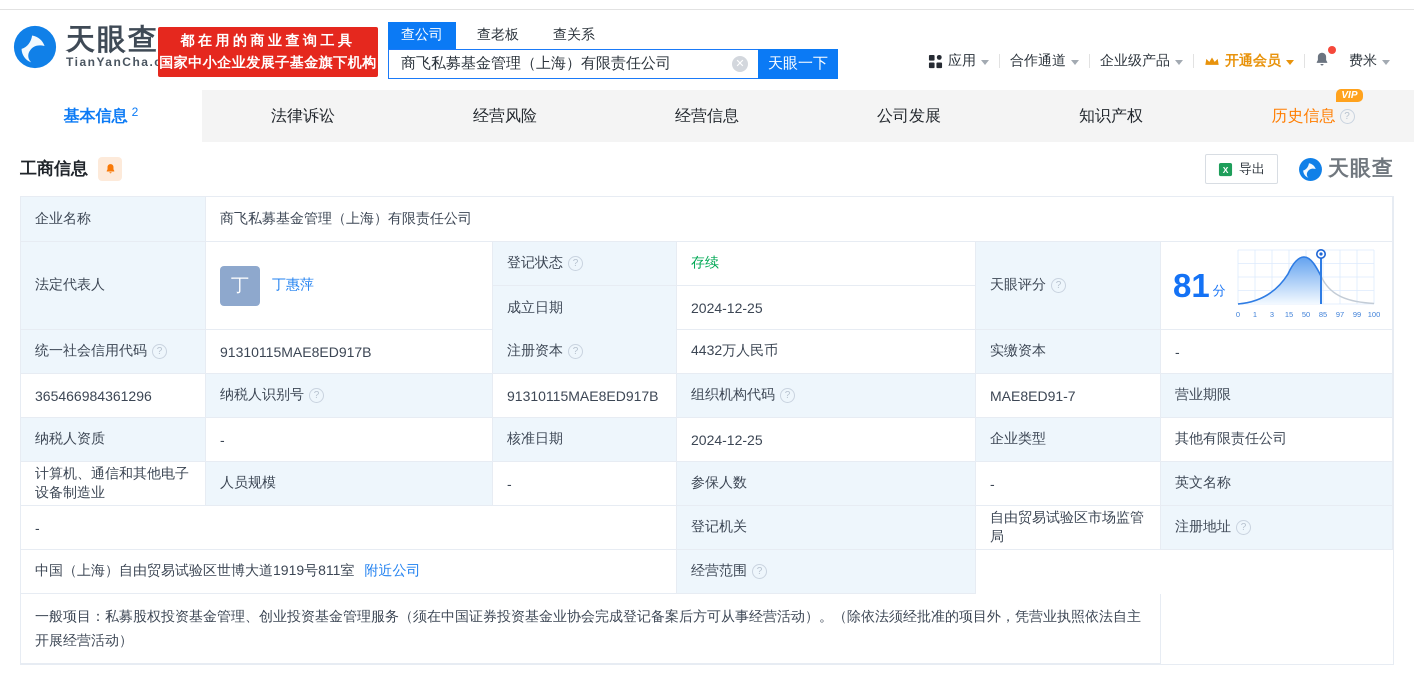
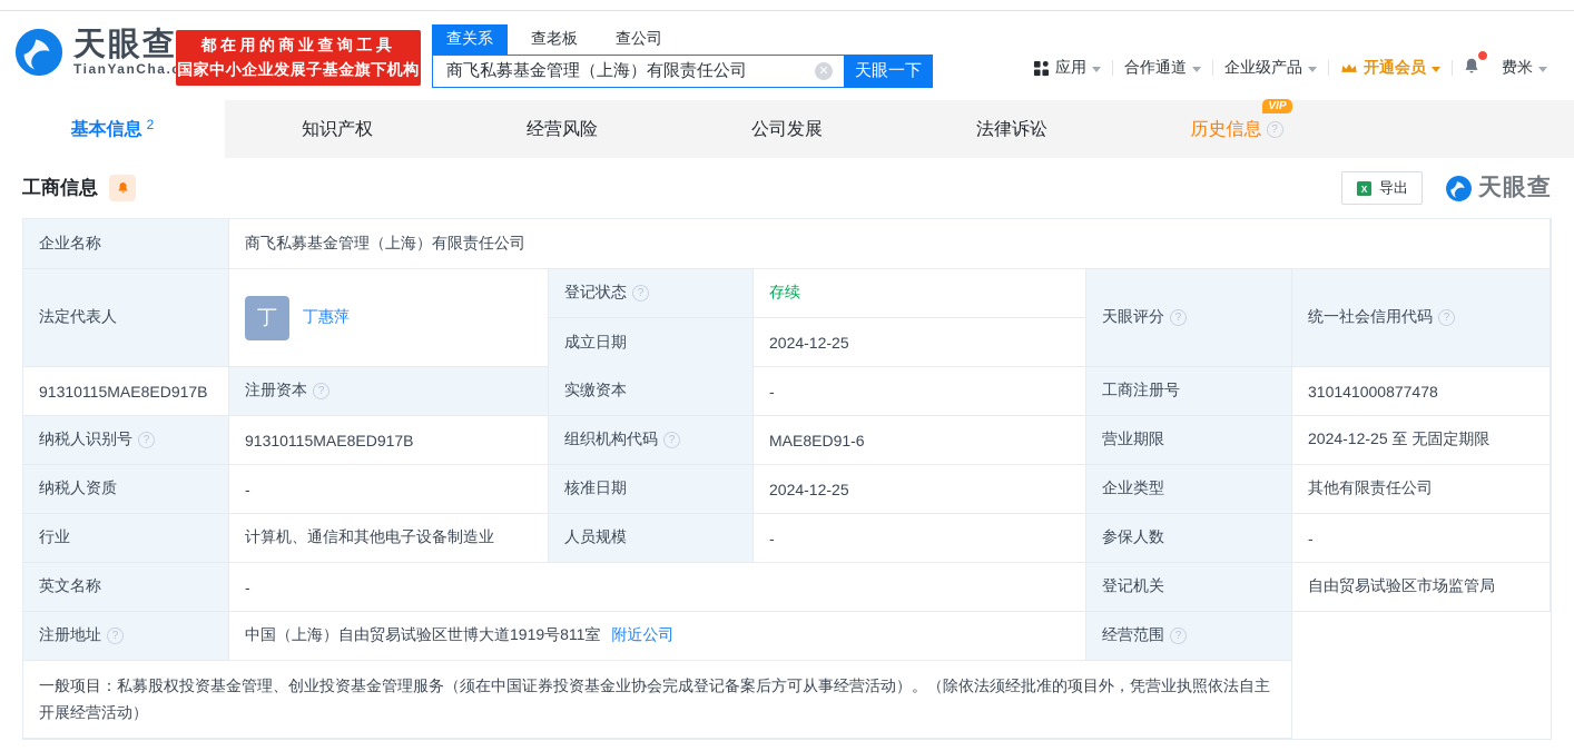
  天眼查
  TianYanCha.
  都在用的商业查询工具
  国家中小企业发展子基金旗下机构
- 查公司
+ 查关系
  查老板
- 查关系
+ 查公司
  商飞私募基金管理（上海）有限责任公司
  ✕
  天眼一下
  应用
  合作通道
  企业级产品
  开通会员
  费米
  基本信息
  2
- 法律诉讼
+ 知识产权
  经营风险
- 经营信息
  公司发展
- 知识产权
+ 法律诉讼
  历史信息
  ?
  VIP
  工商信息
  X
  导出
  天眼查
  企业名称
  商飞私募基金管理（上海）有限责任公司
  法定代表人
  丁
  丁惠萍
  登记状态
  ?
  存续
  成立日期
  2024-12-25
  天眼评分
  ?
- 81
- 分
- 0
- 1
- 3
- 15
- 50
- 85
- 97
- 99
- 100
  统一社会信用代码
  ?
  91310115MAE8ED917B
  注册资本
  ?
- 4432万人民币
  实缴资本
  -
+ 工商注册号
- 365466984361296
+ 310141000877478
  纳税人识别号
  ?
  91310115MAE8ED917B
  组织机构代码
  ?
- MAE8ED91-7
+ MAE8ED91-6
  营业期限
+ 2024-12-25 至 无固定期限
  纳税人资质
  -
  核准日期
  2024-12-25
  企业类型
  其他有限责任公司
+ 行业
  计算机、通信和其他电子设备制造业
  人员规模
  -
  参保人数
  -
  英文名称
  -
  登记机关
  自由贸易试验区市场监管局
  注册地址
  ?
  中国（上海）自由贸易试验区世博大道1919号811室
  附近公司
  经营范围
  ?
  一般项目：私募股权投资基金管理、创业投资基金管理服务（须在中国证券投资基金业协会完成登记备案后方可从事经营活动）。（除依法须经批准的项目外，凭营业执照依法自主开展经营活动）
